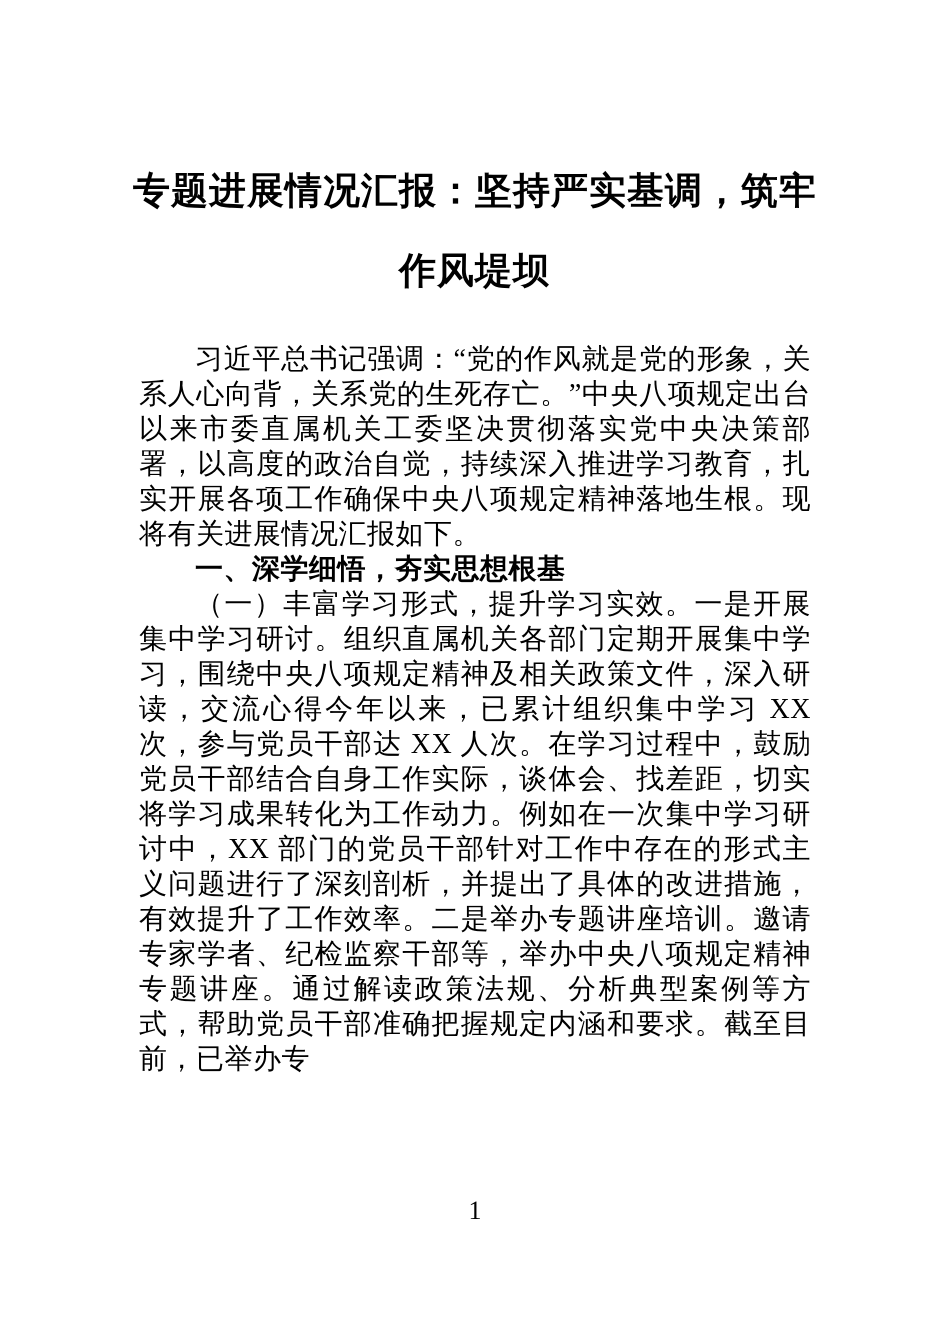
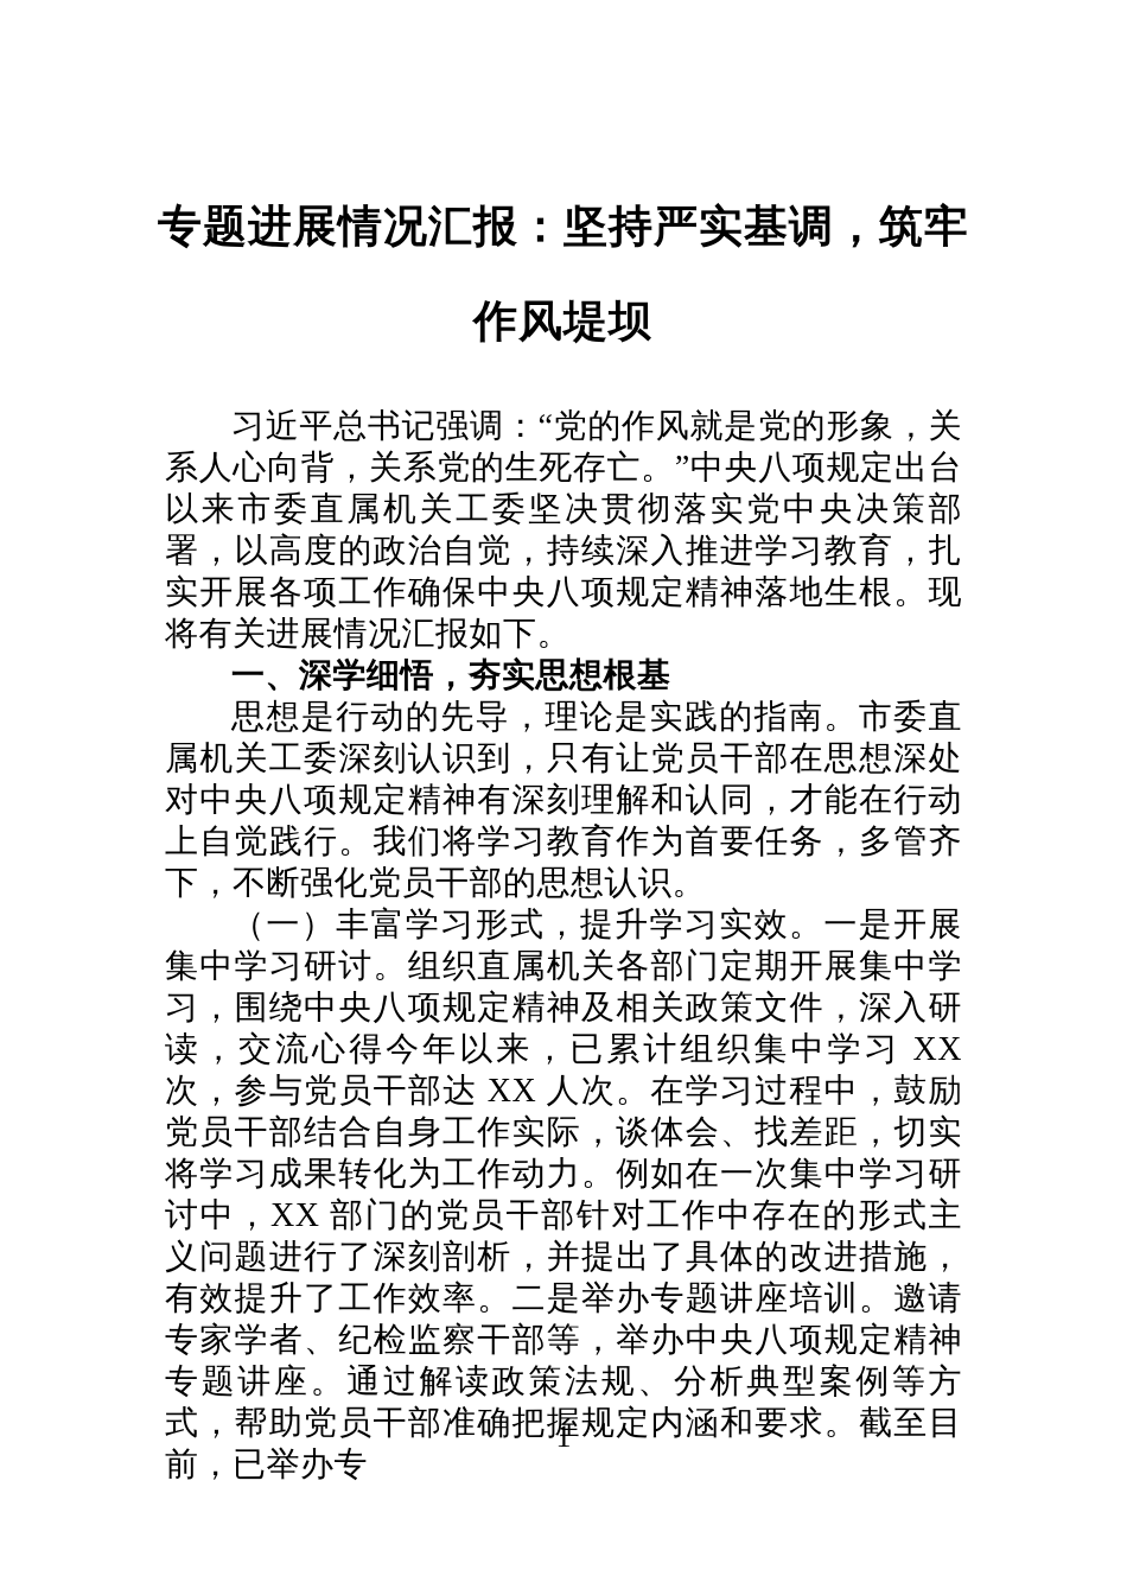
  专题进展情况汇报：坚持严实基调，筑牢
  作风堤坝
  习近平总书记强调：“党的作风就是党的形象，关系人心向背，关系党的生死存亡。”中央八项规定出台以来市委直属机关工委坚决贯彻落实党中央决策部署，以高度的政治自觉，持续深入推进学习教育，扎实开展各项工作确保中央八项规定精神落地生根。现将有关进展情况汇报如下。
  一、深学细悟，夯实思想根基
+ 思想是行动的先导，理论是实践的指南。市委直属机关工委深刻认识到，只有让党员干部在思想深处对中央八项规定精神有深刻理解和认同，才能在行动上自觉践行。我们将学习教育作为首要任务，多管齐下，不断强化党员干部的思想认识。
  （一）丰富学习形式，提升学习实效。一是开展集中学习研讨。组织直属机关各部门定期开展集中学习，围绕中央八项规定精神及相关政策文件，深入研读，交流心得今年以来，已累计组织集中学习 XX 次，参与党员干部达 XX 人次。在学习过程中，鼓励党员干部结合自身工作实际，谈体会、找差距，切实将学习成果转化为工作动力。例如在一次集中学习研讨中，XX 部门的党员干部针对工作中存在的形式主义问题进行了深刻剖析，并提出了具体的改进措施，有效提升了工作效率。二是举办专题讲座培训。邀请专家学者、纪检监察干部等，举办中央八项规定精神专题讲座。通过解读政策法规、分析典型案例等方式，帮助党员干部准确把握规定内涵和要求。截至目前，已举办专
  1
